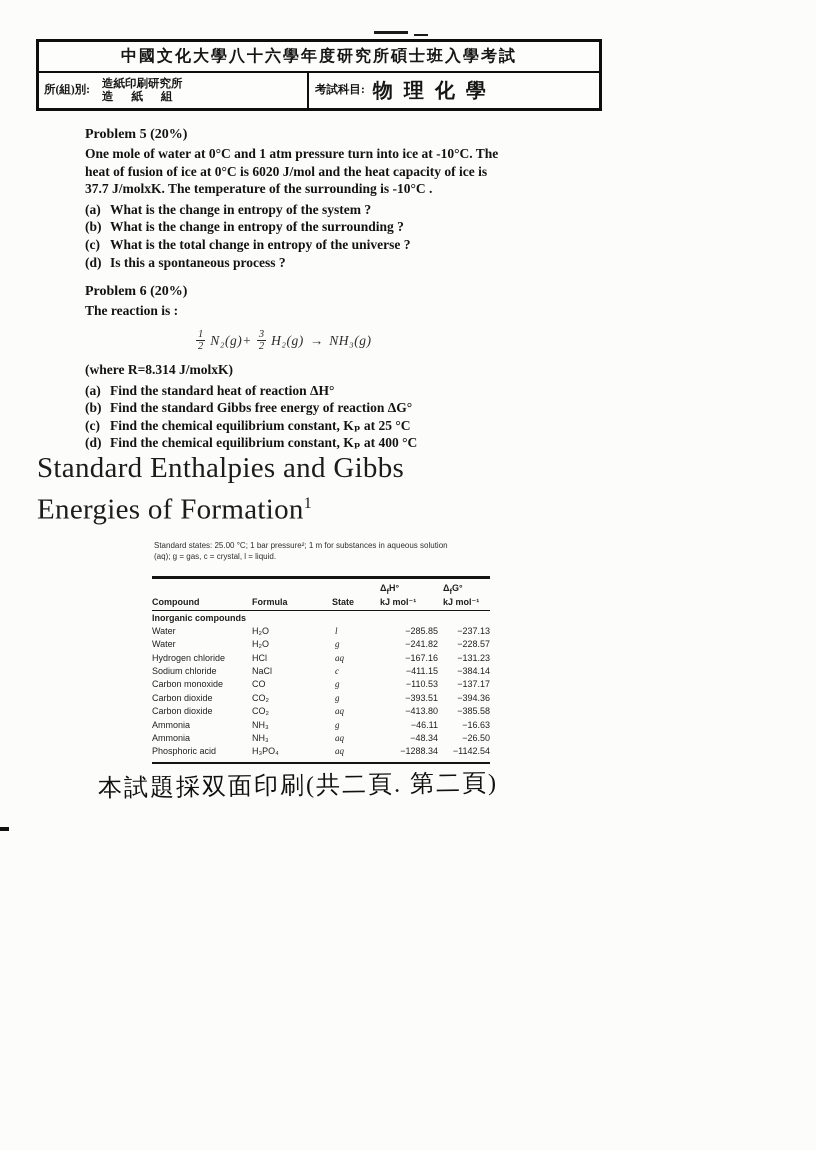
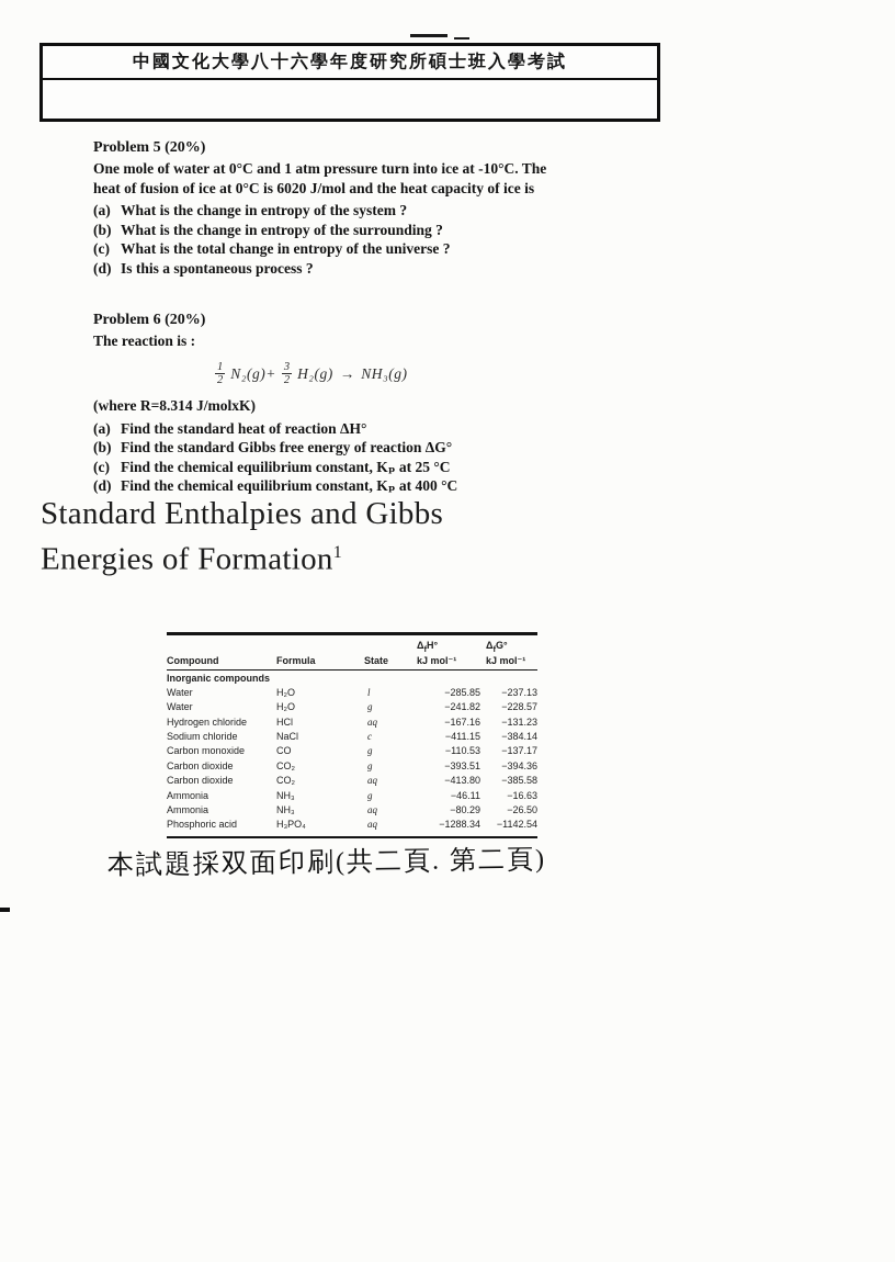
  中國文化大學八十六學年度研究所碩士班入學考試
- 所(組)別:
- 造紙印刷研究所
- 造紙組
- 考試科目:
- 物理化學
  Problem 5 (20%)
  One mole of water at 0°C and 1 atm pressure turn into ice at -10°C. The
  heat of fusion of ice at 0°C is 6020 J/mol and the heat capacity of ice is
- 37.7 J/molxK. The temperature of the surrounding is -10°C .
  (a)
  What is the change in entropy of the system ?
  (b)
  What is the change in entropy of the surrounding ?
  (c)
  What is the total change in entropy of the universe ?
  (d)
  Is this a spontaneous process ?
  Problem 6 (20%)
  The reaction is :
  1
  2
  N₂(g)+
  3
  2
  H₂(g)
  →
  NH₃(g)
  (where R=8.314 J/molxK)
  (a)
  Find the standard heat of reaction ΔH°
  (b)
  Find the standard Gibbs free energy of reaction ΔG°
  (c)
  Find the chemical equilibrium constant, Kₚ at 25 °C
  (d)
  Find the chemical equilibrium constant, Kₚ at 400 °C
  Standard Enthalpies and Gibbs
  Energies of Formation1
- Standard states: 25.00 °C; 1 bar pressure²; 1 m for substances in aqueous solution
- (aq); g = gas, c = crystal, l = liquid.
  Compound
  Formula
  State
  ΔfH°
  kJ mol⁻¹
  ΔfG°
  kJ mol⁻¹
  Inorganic compounds
  Water
  H₂O
  l
  −285.85
  −237.13
  Water
  H₂O
  g
  −241.82
  −228.57
  Hydrogen chloride
  HCl
  aq
  −167.16
  −131.23
  Sodium chloride
  NaCl
  c
  −411.15
  −384.14
  Carbon monoxide
  CO
  g
  −110.53
  −137.17
  Carbon dioxide
  CO₂
  g
  −393.51
  −394.36
  Carbon dioxide
  CO₂
  aq
  −413.80
  −385.58
  Ammonia
  NH₃
  g
  −46.11
  −16.63
  Ammonia
  NH₃
  aq
- −48.34
+ −80.29
  −26.50
  Phosphoric acid
  H₃PO₄
  aq
  −1288.34
  −1142.54
  本試題採双面印刷(共二頁. 第二頁)
